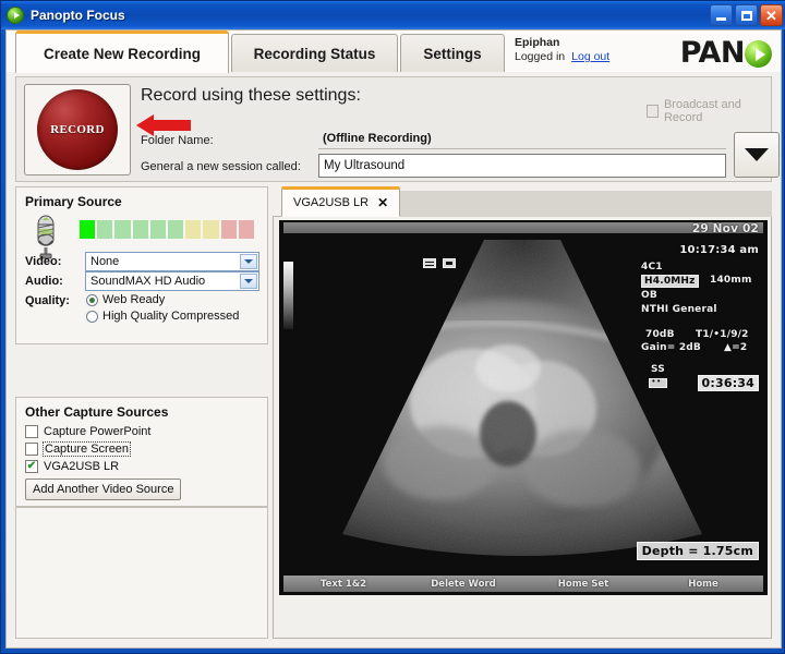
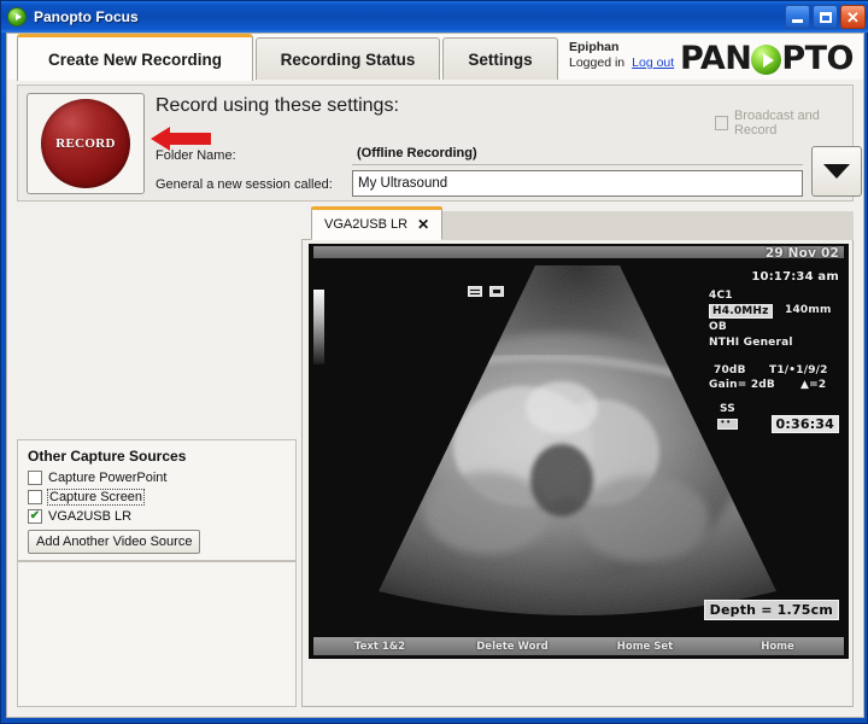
  Panopto Focus
  ✕
  Create New Recording
  Recording Status
  Settings
  Epiphan
  Logged in
  Log out
  PAN
+ PTO
  RECORD
  Record using these settings:
  Folder Name:
  (Offline Recording)
  General a new session called:
  My Ultrasound
  Broadcast and Record
- Primary Source
- Video:
- None
- Audio:
- SoundMAX HD Audio
- Quality:
- Web Ready
- High Quality Compressed
  Other Capture Sources
  Capture PowerPoint
  Capture Screen
  ✔
  VGA2USB LR
  Add Another Video Source
  VGA2USB LR
  ✕
  29 Nov 02
  10:17:34 am
  4C1
  H4.0MHz
  140mm
  OB
  NTHI General
  70dB
  T1/•1/9/2
  Gain= 2dB
  ▲=2
  SS
  0:36:34
  Depth = 1.75cm
  Text 1&2
  Delete Word
  Home Set
  Home
